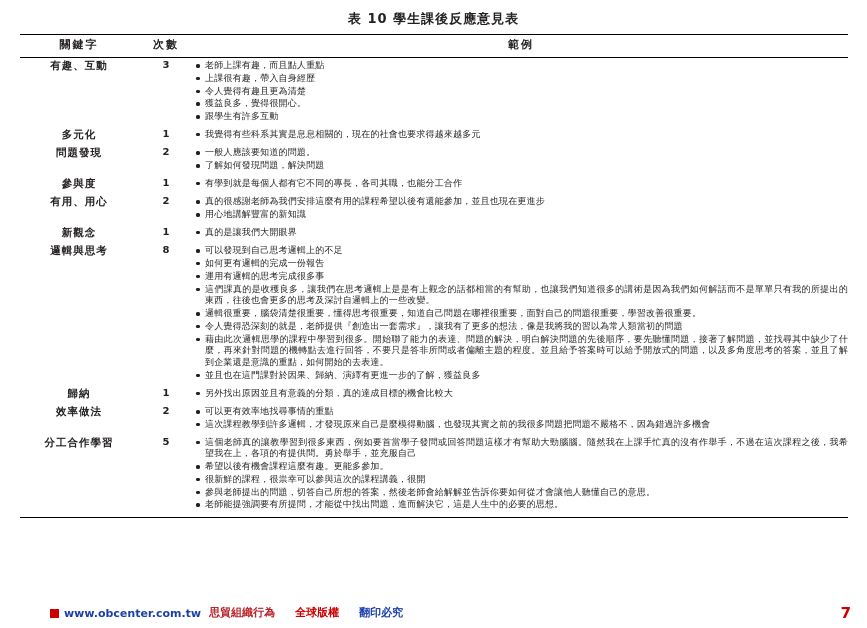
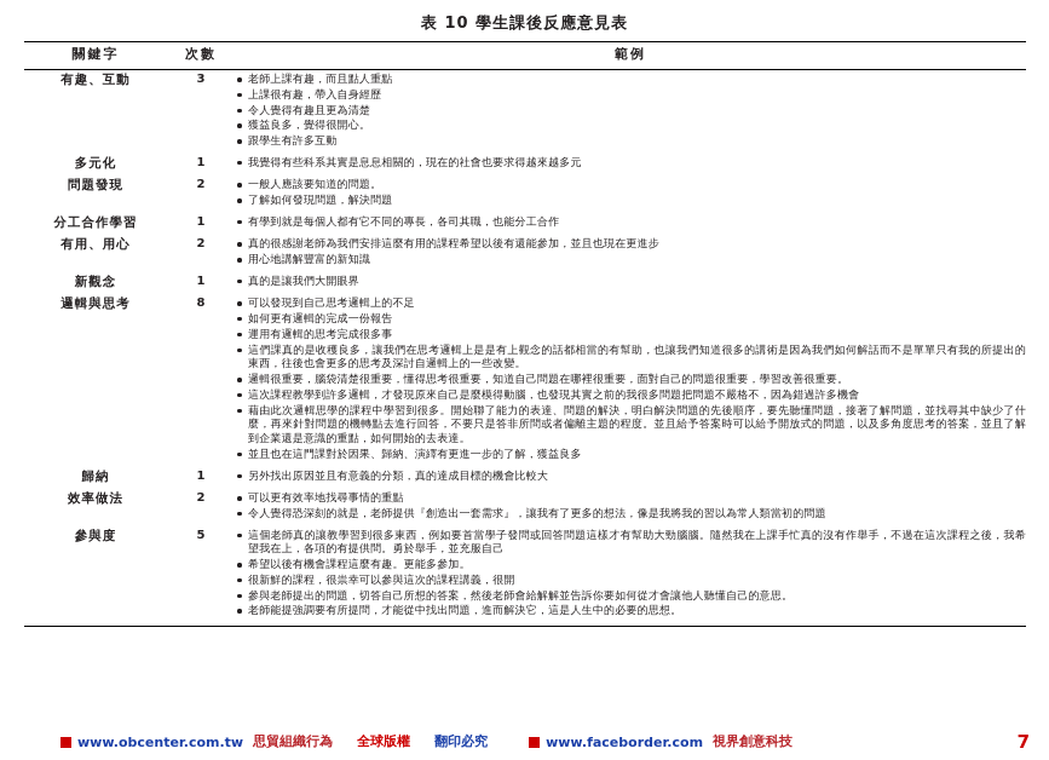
  表 10 學生課後反應意見表
  關鍵字	次數	範例
  有趣、互動	3	老師上課有趣，而且點人重點 上課很有趣，帶入自身經歷 令人覺得有趣且更為清楚 獲益良多，覺得很開心。 跟學生有許多互動
  多元化	1	我覺得有些科系其實是息息相關的，現在的社會也要求得越來越多元
  問題發現	2	一般人應該要知道的問題。 了解如何發現問題，解決問題
- 參與度	1	有學到就是每個人都有它不同的專長，各司其職，也能分工合作
+ 分工合作學習	1	有學到就是每個人都有它不同的專長，各司其職，也能分工合作
  有用、用心	2	真的很感謝老師為我們安排這麼有用的課程希望以後有還能參加，並且也現在更進步 用心地講解豐富的新知識
  新觀念	1	真的是讓我們大開眼界
- 邏輯與思考	8	可以發現到自己思考邏輯上的不足 如何更有邏輯的完成一份報告 運用有邏輯的思考完成很多事 這們課真的是收穫良多，讓我們在思考邏輯上是是有上觀念的話都相當的有幫助，也讓我們知道很多的講術是因為我們如何解話而不是單單只有我的所提出的東西，往後也會更多的思考及深討自邏輯上的一些改變。 邏輯很重要，腦袋清楚很重要，懂得思考很重要，知道自己問題在哪裡很重要，面對自己的問題很重要，學習改善很重要。 令人覺得恐深刻的就是，老師提供『創造出一套需求』，讓我有了更多的想法，像是我將我的習以為常人類當初的問題 藉由此次邏輯思學的課程中學習到很多。開始聯了能力的表達、問題的解決，明白解決問題的先後順序，要先聽懂問題，接著了解問題，並找尋其中缺少了什麼，再來針對問題的機轉點去進行回答，不要只是答非所問或者偏離主題的程度。並且給予答案時可以給予開放式的問題，以及多角度思考的答案，並且了解到企業還是意識的重點，如何開始的去表達。 並且也在這門課對於因果、歸納、演繹有更進一步的了解，獲益良多
+ 邏輯與思考	8	可以發現到自己思考邏輯上的不足 如何更有邏輯的完成一份報告 運用有邏輯的思考完成很多事 這們課真的是收穫良多，讓我們在思考邏輯上是是有上觀念的話都相當的有幫助，也讓我們知道很多的講術是因為我們如何解話而不是單單只有我的所提出的東西，往後也會更多的思考及深討自邏輯上的一些改變。 邏輯很重要，腦袋清楚很重要，懂得思考很重要，知道自己問題在哪裡很重要，面對自己的問題很重要，學習改善很重要。 這次課程教學到許多邏輯，才發現原來自己是麼模得動腦，也發現其實之前的我很多問題把問題不嚴格不，因為錯過許多機會 藉由此次邏輯思學的課程中學習到很多。開始聯了能力的表達、問題的解決，明白解決問題的先後順序，要先聽懂問題，接著了解問題，並找尋其中缺少了什麼，再來針對問題的機轉點去進行回答，不要只是答非所問或者偏離主題的程度。並且給予答案時可以給予開放式的問題，以及多角度思考的答案，並且了解到企業還是意識的重點，如何開始的去表達。 並且也在這門課對於因果、歸納、演繹有更進一步的了解，獲益良多
  歸納	1	另外找出原因並且有意義的分類，真的達成目標的機會比較大
- 效率做法	2	可以更有效率地找尋事情的重點 這次課程教學到許多邏輯，才發現原來自己是麼模得動腦，也發現其實之前的我很多問題把問題不嚴格不，因為錯過許多機會
+ 效率做法	2	可以更有效率地找尋事情的重點 令人覺得恐深刻的就是，老師提供『創造出一套需求』，讓我有了更多的想法，像是我將我的習以為常人類當初的問題
- 分工合作學習	5	這個老師真的讓教學習到很多東西，例如要首當學子發問或回答問題這樣才有幫助大勁腦腦。隨然我在上課手忙真的沒有作舉手，不過在這次課程之後，我希望我在上，各項的有提供問。勇於舉手，並充服自己 希望以後有機會課程這麼有趣。更能多參加。 很新鮮的課程，很祟幸可以參與這次的課程講義，很開 參與老師提出的問題，切答自己所想的答案，然後老師會給解解並告訴你要如何從才會讓他人聽懂自己的意思。 老師能提強調要有所提問，才能從中找出問題，進而解決它，這是人生中的必要的思想。
+ 參與度	5	這個老師真的讓教學習到很多東西，例如要首當學子發問或回答問題這樣才有幫助大勁腦腦。隨然我在上課手忙真的沒有作舉手，不過在這次課程之後，我希望我在上，各項的有提供問。勇於舉手，並充服自己 希望以後有機會課程這麼有趣。更能多參加。 很新鮮的課程，很祟幸可以參與這次的課程講義，很開 參與老師提出的問題，切答自己所想的答案，然後老師會給解解並告訴你要如何從才會讓他人聽懂自己的意思。 老師能提強調要有所提問，才能從中找出問題，進而解決它，這是人生中的必要的思想。
  www.obcenter.com.tw
  思貿組織行為
  全球版權
  翻印必究
+ www.faceborder.com
+ 視界創意科技
  7
